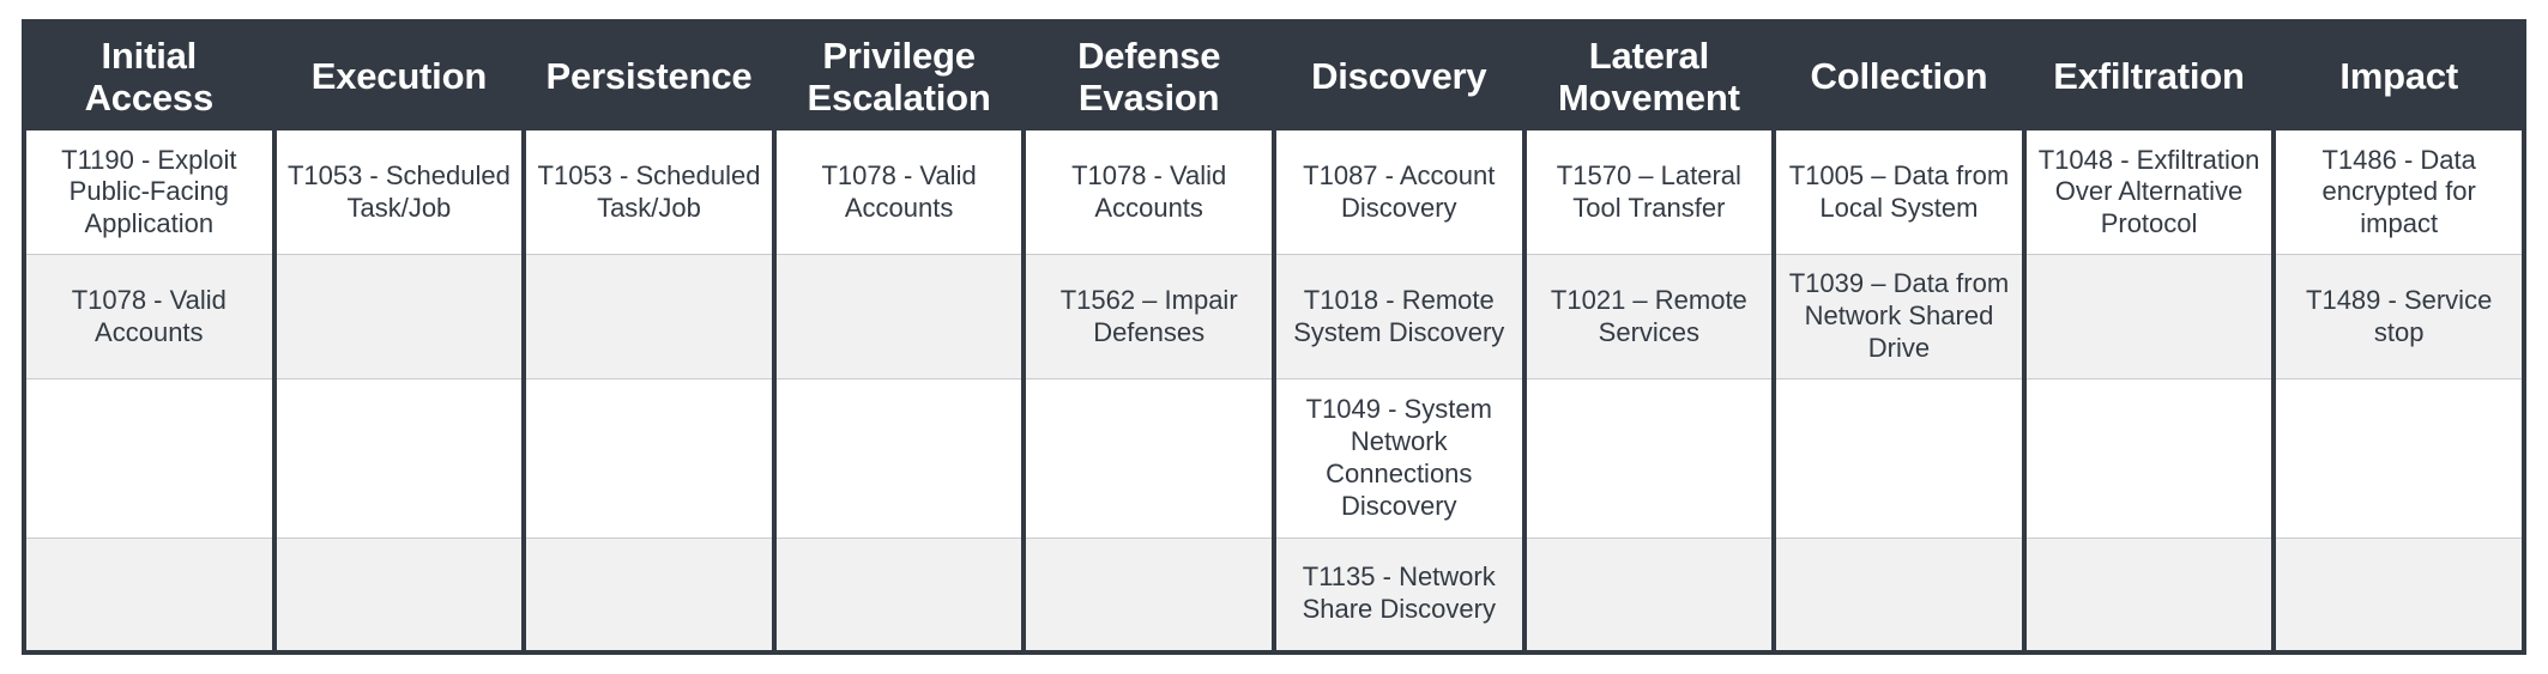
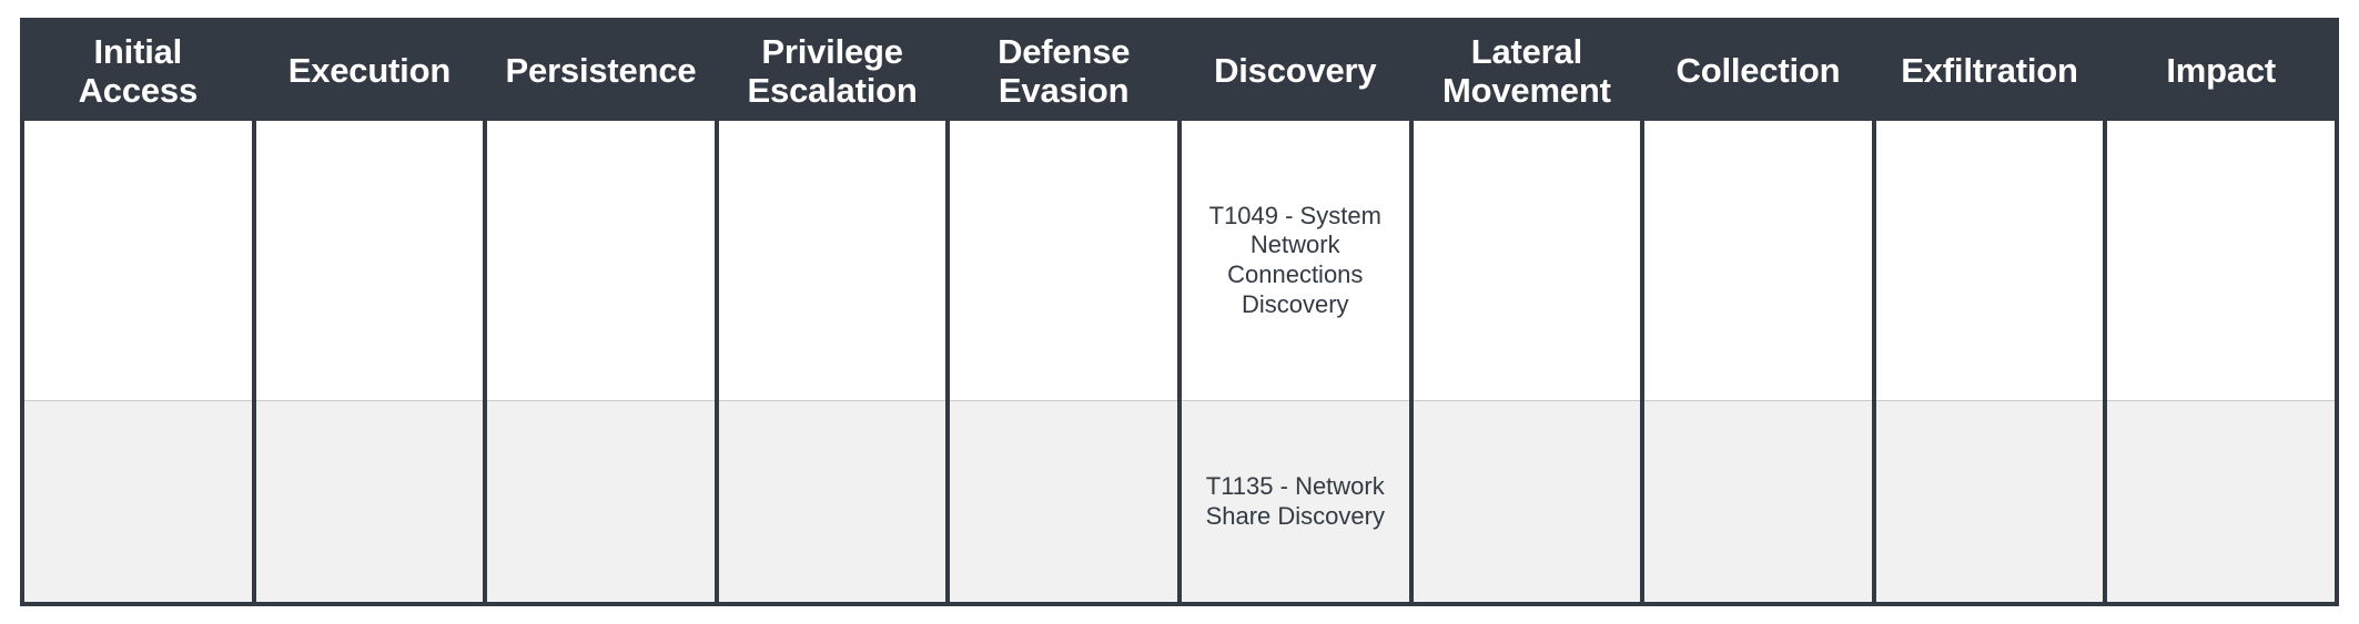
  Initial Access	Execution	Persistence	Privilege Escalation	Defense Evasion	Discovery	Lateral Movement	Collection	Exfiltration	Impact
- T1190 - Exploit Public-Facing Application	T1053 - Scheduled Task/Job	T1053 - Scheduled Task/Job	T1078 - Valid Accounts	T1078 - Valid Accounts	T1087 - Account Discovery	T1570 – Lateral Tool Transfer	T1005 – Data from Local System	T1048 - Exfiltration Over Alternative Protocol	T1486 - Data encrypted for impact
- T1078 - Valid Accounts				T1562 – Impair Defenses	T1018 - Remote System Discovery	T1021 – Remote Services	T1039 – Data from Network Shared Drive		T1489 - Service stop
  					T1049 - System Network Connections Discovery
  					T1135 - Network Share Discovery
